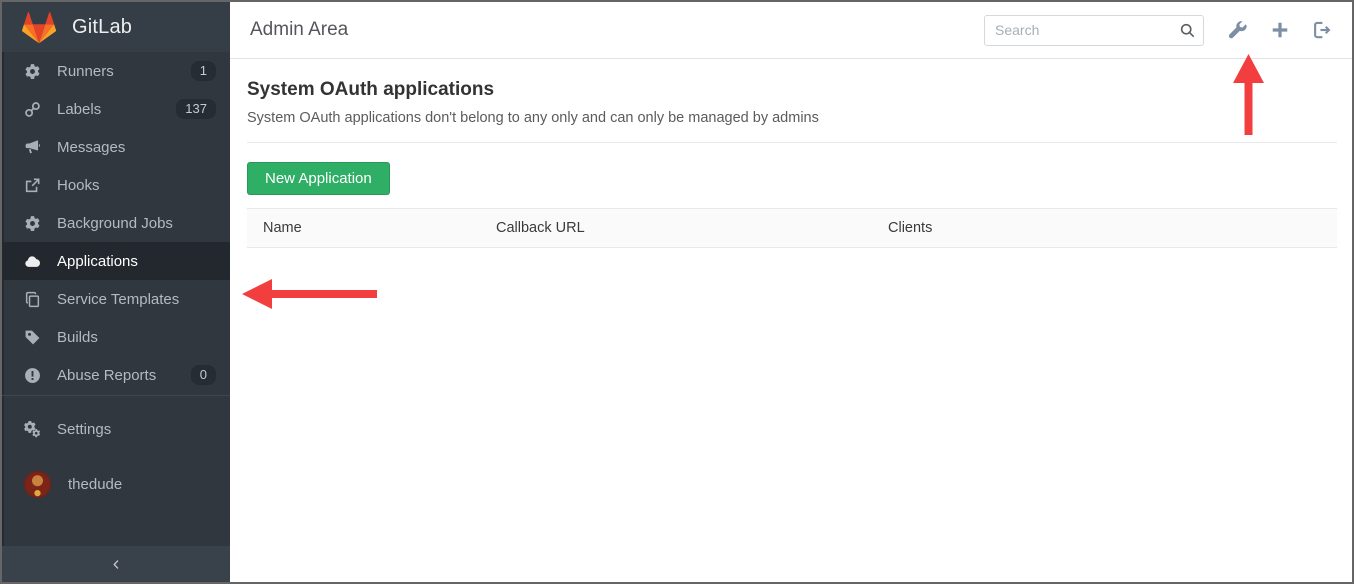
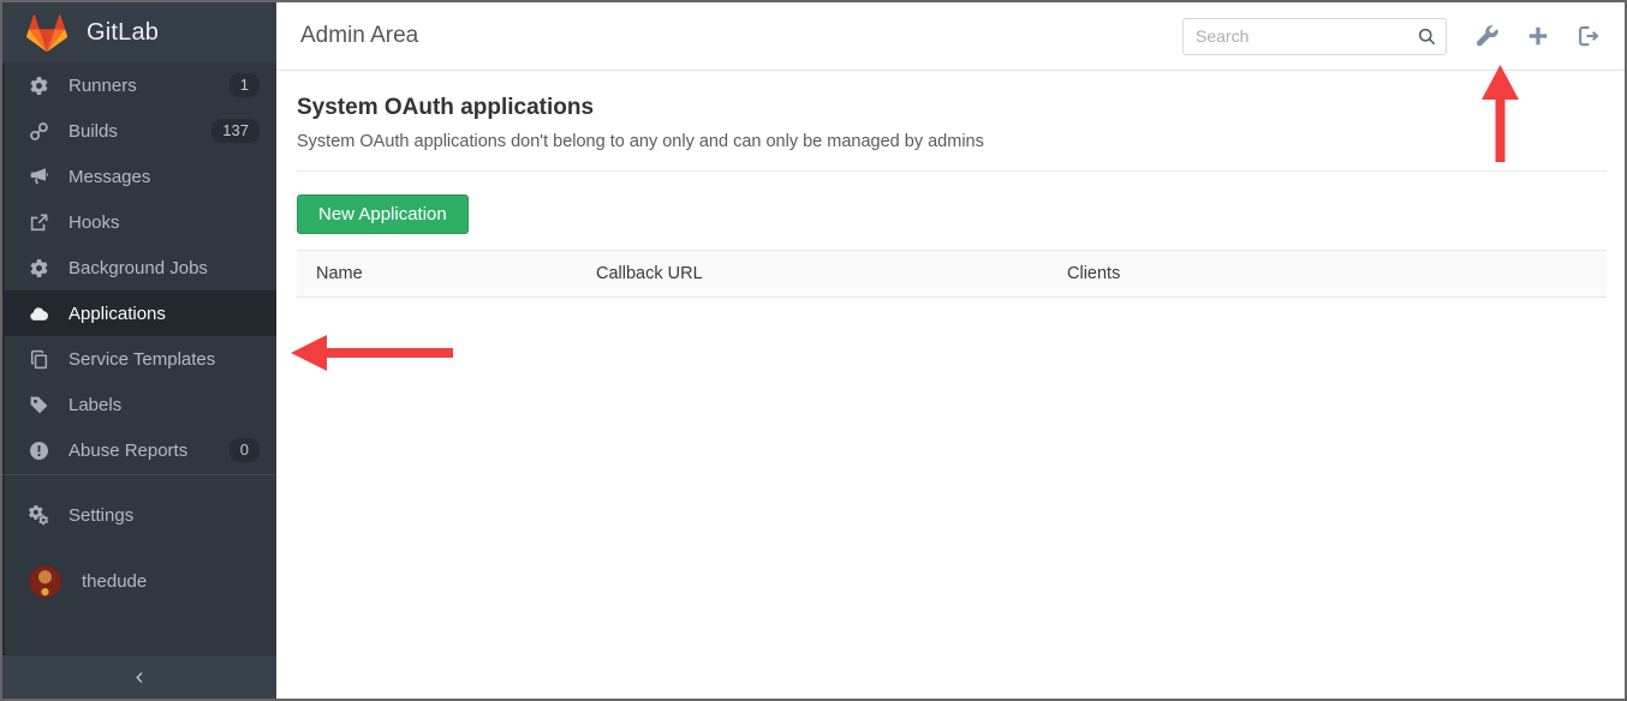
  GitLab
  Runners
  1
- Labels
+ Builds
  137
  Messages
  Hooks
  Background Jobs
  Applications
  Service Templates
- Builds
+ Labels
  Abuse Reports
  0
  Settings
  thedude
  Admin Area
  Search
  System OAuth applications
  System OAuth applications don't belong to any only and can only be managed by admins
  New Application
  Name
  Callback URL
  Clients
